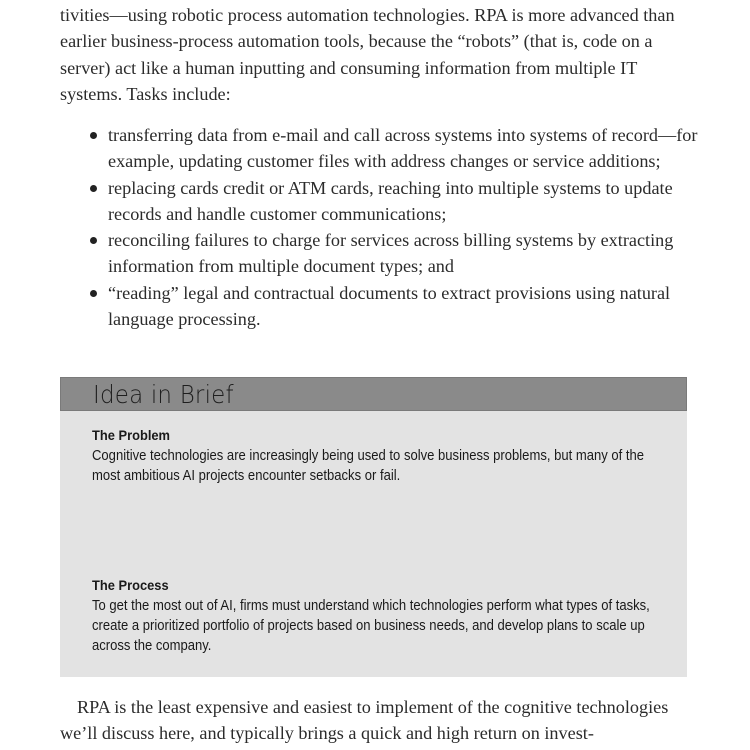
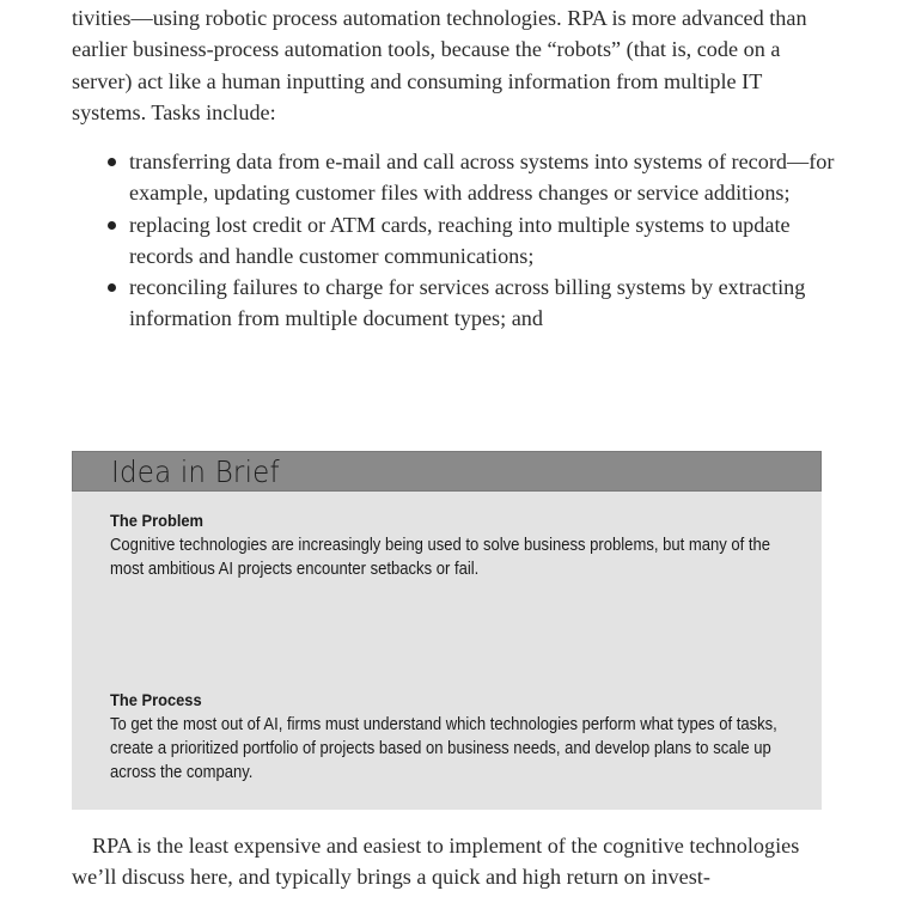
  tivities—using robotic process automation technologies. RPA is more advanced than earlier business-process automation tools, because the “robots” (that is, code on a server) act like a human inputting and consuming information from multiple IT systems. Tasks include:
  transferring data from e-mail and call across systems into systems of record—for example, updating customer files with address changes or service additions;
- replacing cards credit or ATM cards, reaching into multiple systems to update records and handle customer communications;
+ replacing lost credit or ATM cards, reaching into multiple systems to update records and handle customer communications;
  reconciling failures to charge for services across billing systems by extracting information from multiple document types; and
- “reading” legal and contractual documents to extract provisions using natural language processing.
  Idea in Brief
  The Problem
  Cognitive technologies are increasingly being used to solve business problems, but many of the most ambitious AI projects encounter setbacks or fail.
  The Process
  To get the most out of AI, firms must understand which technologies perform what types of tasks, create a prioritized portfolio of projects based on business needs, and develop plans to scale up across the company.
  RPA is the least expensive and easiest to implement of the cognitive technologies we’ll discuss here, and typically brings a quick and high return on invest-
